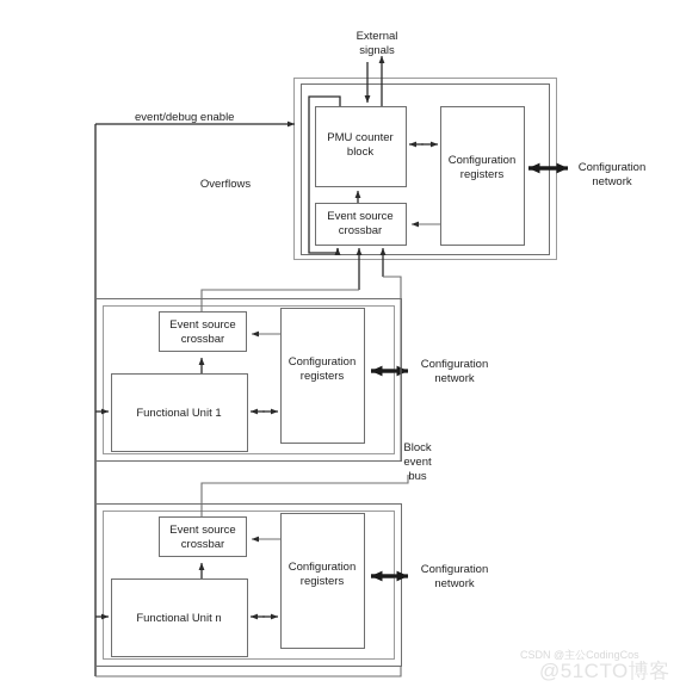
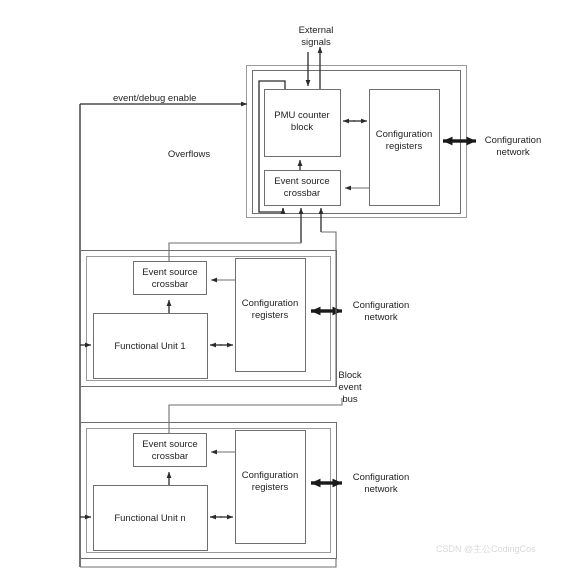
  PMU counter
  block
  Event source
  crossbar
  Configuration
  registers
  External
  signals
  Configuration
  network
  event/debug enable
  Overflows
  Event source
  crossbar
  Functional Unit 1
  Configuration
  registers
  Configuration
  network
  Block
  event
  bus
  Event source
  crossbar
  Functional Unit n
  Configuration
  registers
  Configuration
  network
  CSDN @主公CodingCos
- @51CTO博客
